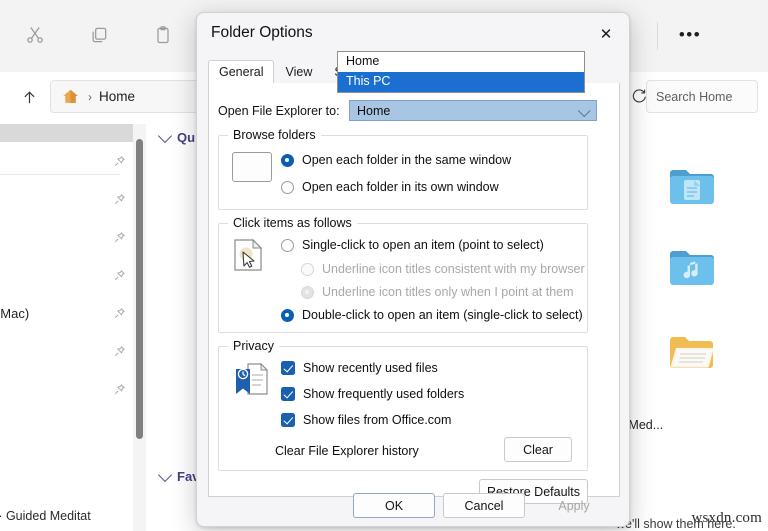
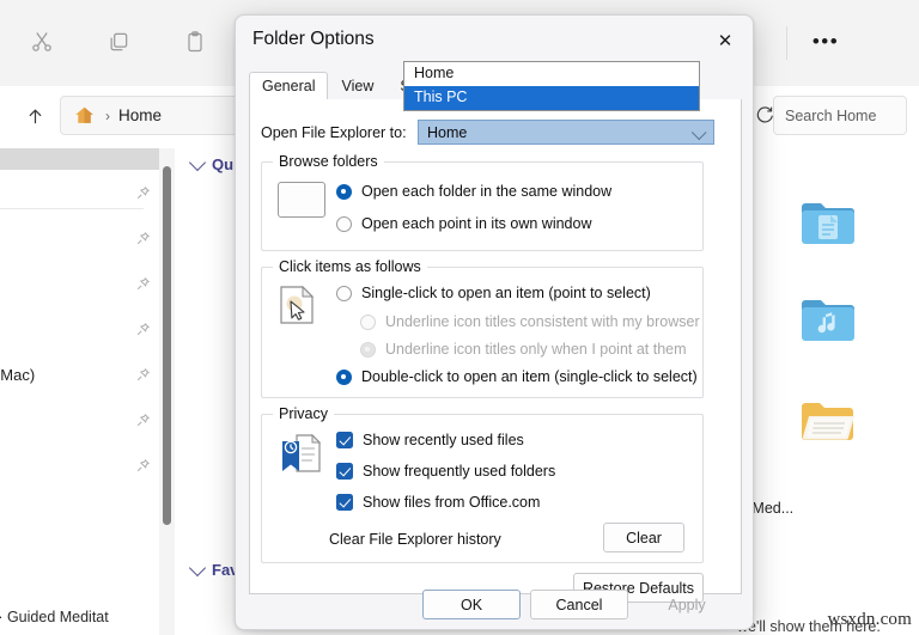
  •••
  ›
  Home
  Search Home
  · Guided Meditat
  Qu
  Med...
  e'll show them here.
  wsxdn.com
  Folder Options
  ✕
  General
  View
  Open File Explorer to:
  Home
  Browse folders
  Open each folder in the same window
- Open each folder in its own window
+ Open each point in its own window
  Click items as follows
  Single-click to open an item (point to select)
  Underline icon titles consistent with my browser
  Underline icon titles only when I point at them
  Double-click to open an item (single-click to select)
  Privacy
  Show recently used files
  Show frequently used folders
  Show files from Office.com
  Clear File Explorer history
  Clear
  Restore Defaults
  OK
  Cancel
  Apply
  Home
  This PC
